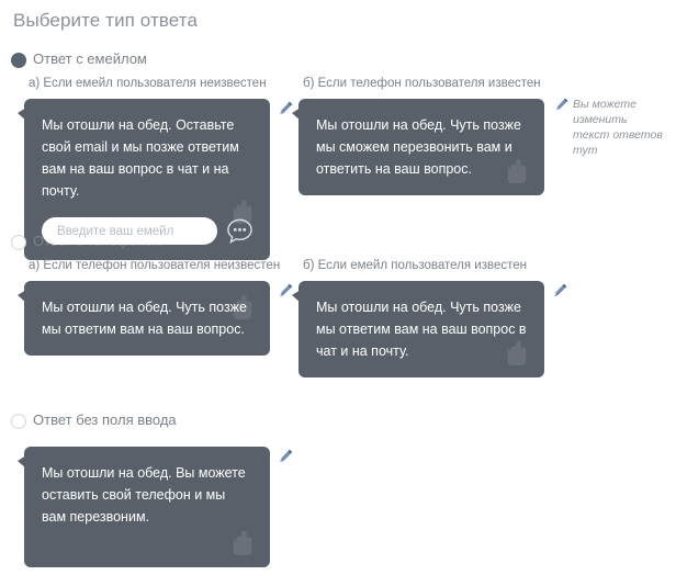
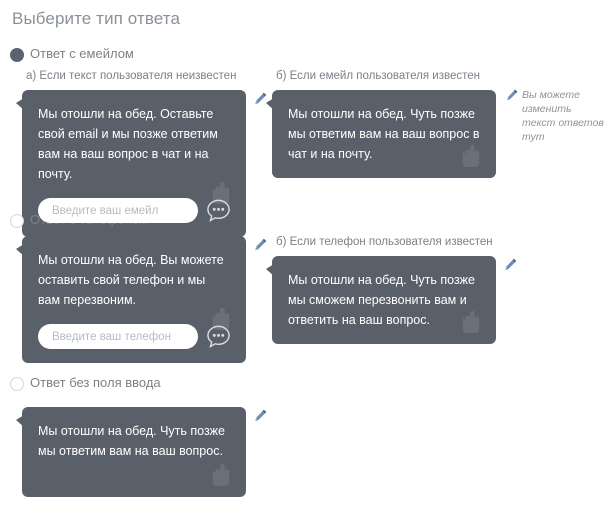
  Выберите тип ответа
  Ответ с емейлом
- а) Если емейл пользователя неизвестен
+ а) Если текст пользователя неизвестен
  Мы отошли на обед. Оставьте свой email и мы позже ответим вам на ваш вопрос в чат и на почту.
  Введите ваш емейл
- б) Если телефон пользователя известен
+ б) Если емейл пользователя известен
- Мы отошли на обед. Чуть позже мы сможем перезвонить вам и ответить на ваш вопрос.
+ Мы отошли на обед. Чуть позже мы ответим вам на ваш вопрос в чат и на почту.
  Вы можете изменить текст ответов тут
- а) Если телефон пользователя неизвестен
- Мы отошли на обед. Чуть позже мы ответим вам на ваш вопрос.
+ Мы отошли на обед. Вы можете оставить свой телефон и мы вам перезвоним.
+ Введите ваш телефон
- б) Если емейл пользователя известен
+ б) Если телефон пользователя известен
- Мы отошли на обед. Чуть позже мы ответим вам на ваш вопрос в чат и на почту.
+ Мы отошли на обед. Чуть позже мы сможем перезвонить вам и ответить на ваш вопрос.
  Ответ без поля ввода
- Мы отошли на обед. Вы можете оставить свой телефон и мы вам перезвоним.
+ Мы отошли на обед. Чуть позже мы ответим вам на ваш вопрос.
